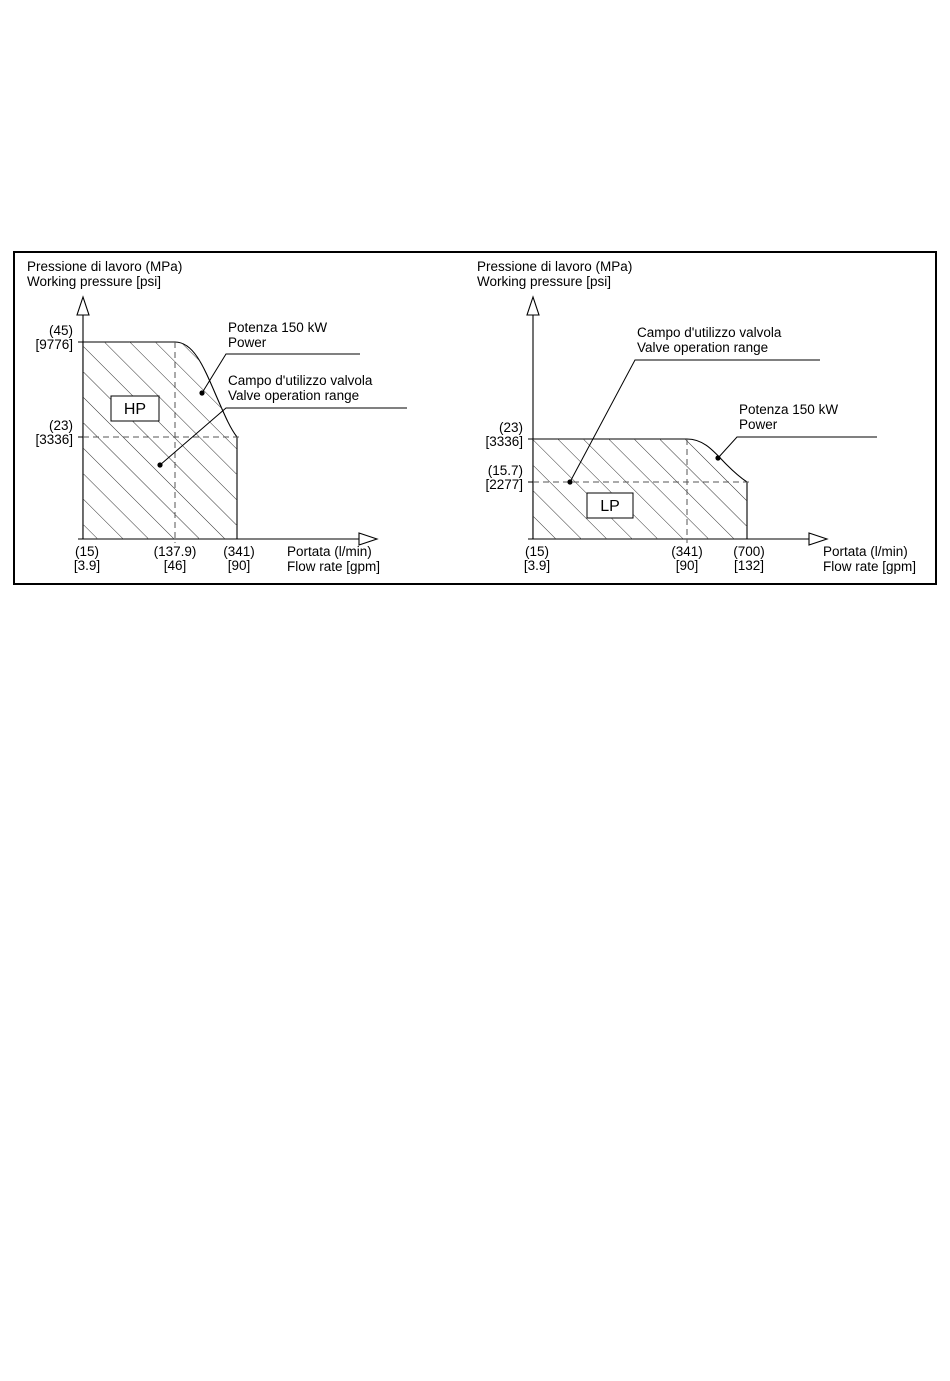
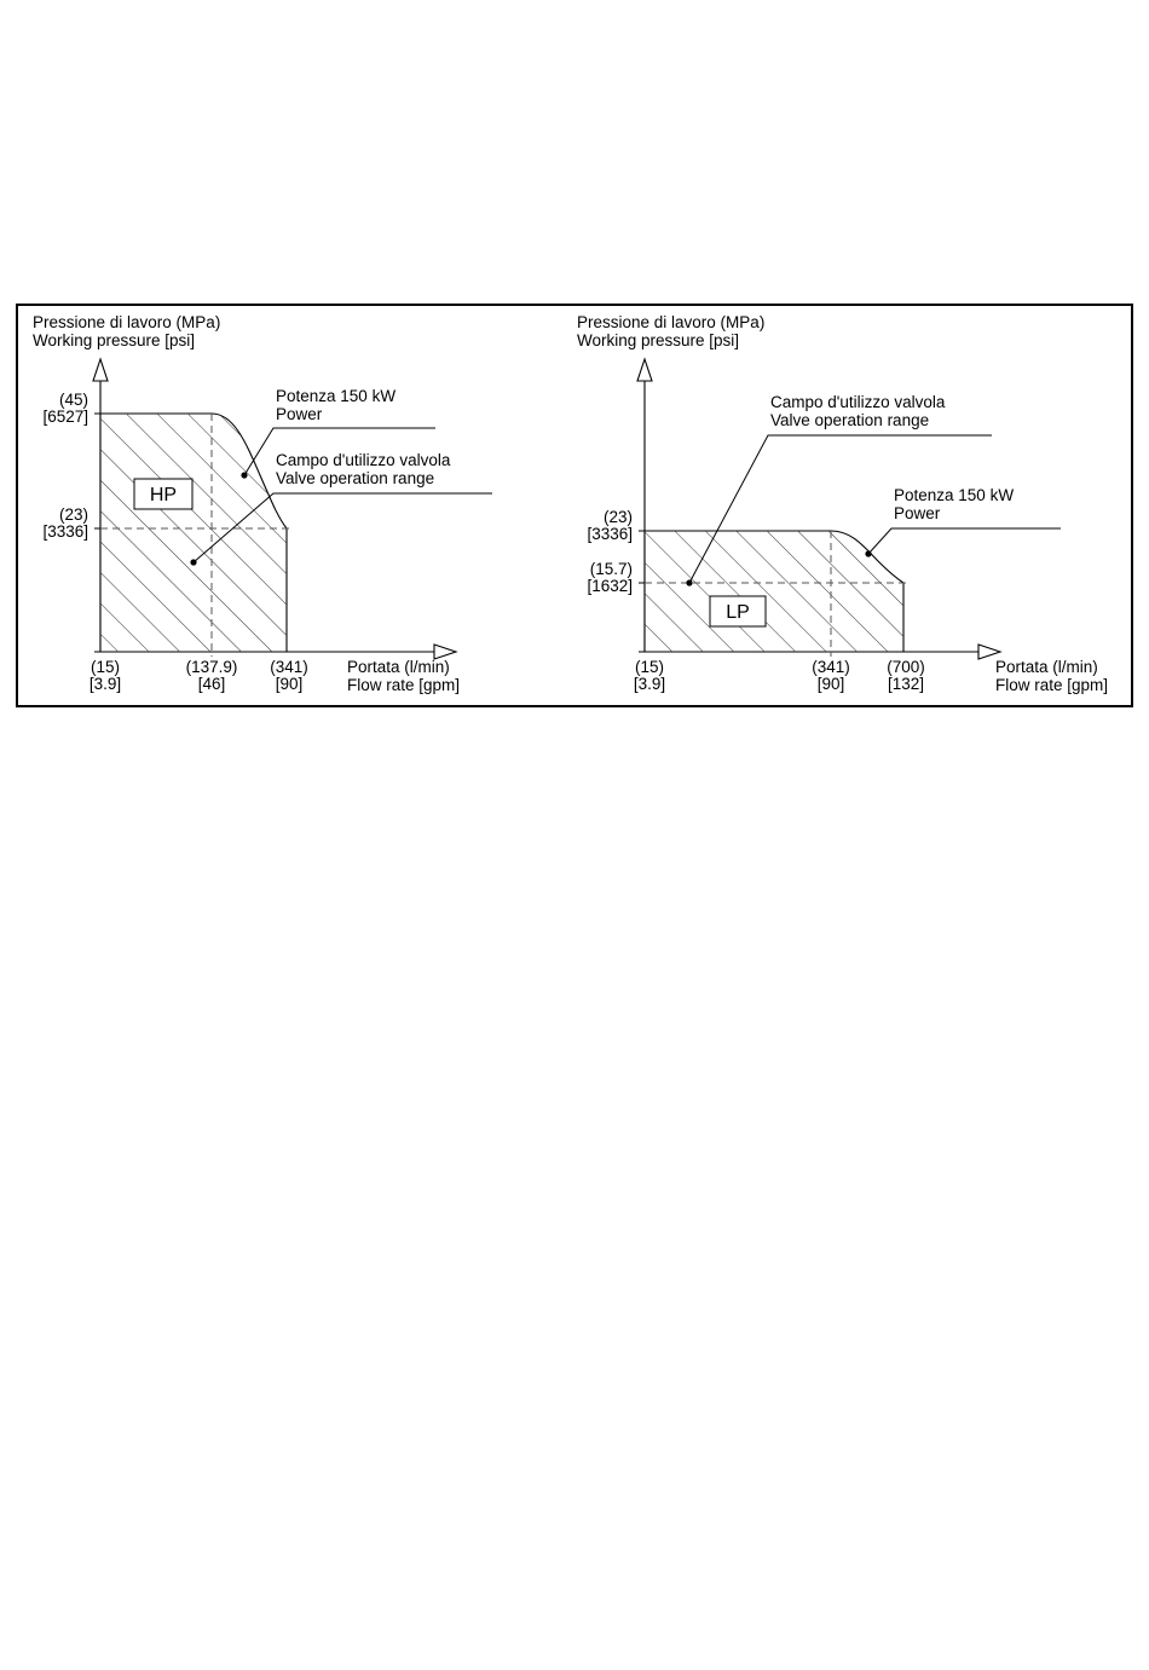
  Pressione di lavoro (MPa)
  Working pressure [psi]
  (45)
- [9776]
+ [6527]
  (23)
  [3336]
  (15)
  [3.9]
  (137.9)
  [46]
  (341)
  [90]
  Portata (l/min)
  Flow rate [gpm]
  HP
  Potenza 150 kW
  Power
  Campo d'utilizzo valvola
  Valve operation range
  Pressione di lavoro (MPa)
  Working pressure [psi]
  (23)
  [3336]
  (15.7)
- [2277]
+ [1632]
  (15)
  [3.9]
  (341)
  [90]
  (700)
  [132]
  Portata (l/min)
  Flow rate [gpm]
  LP
  Campo d'utilizzo valvola
  Valve operation range
  Potenza 150 kW
  Power
